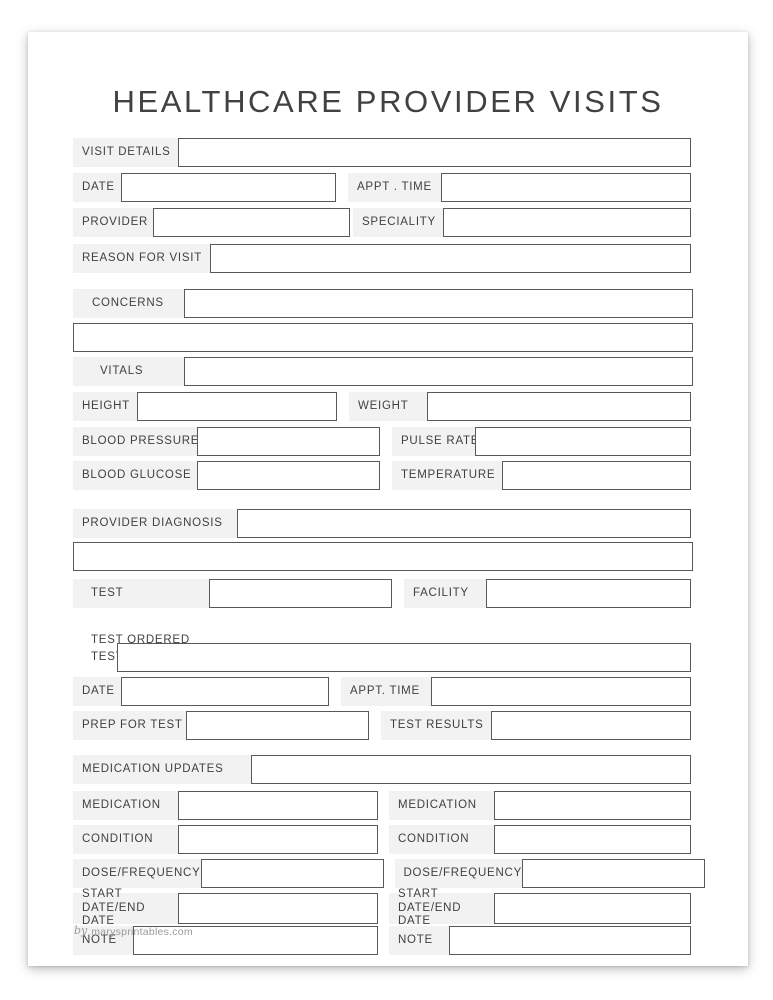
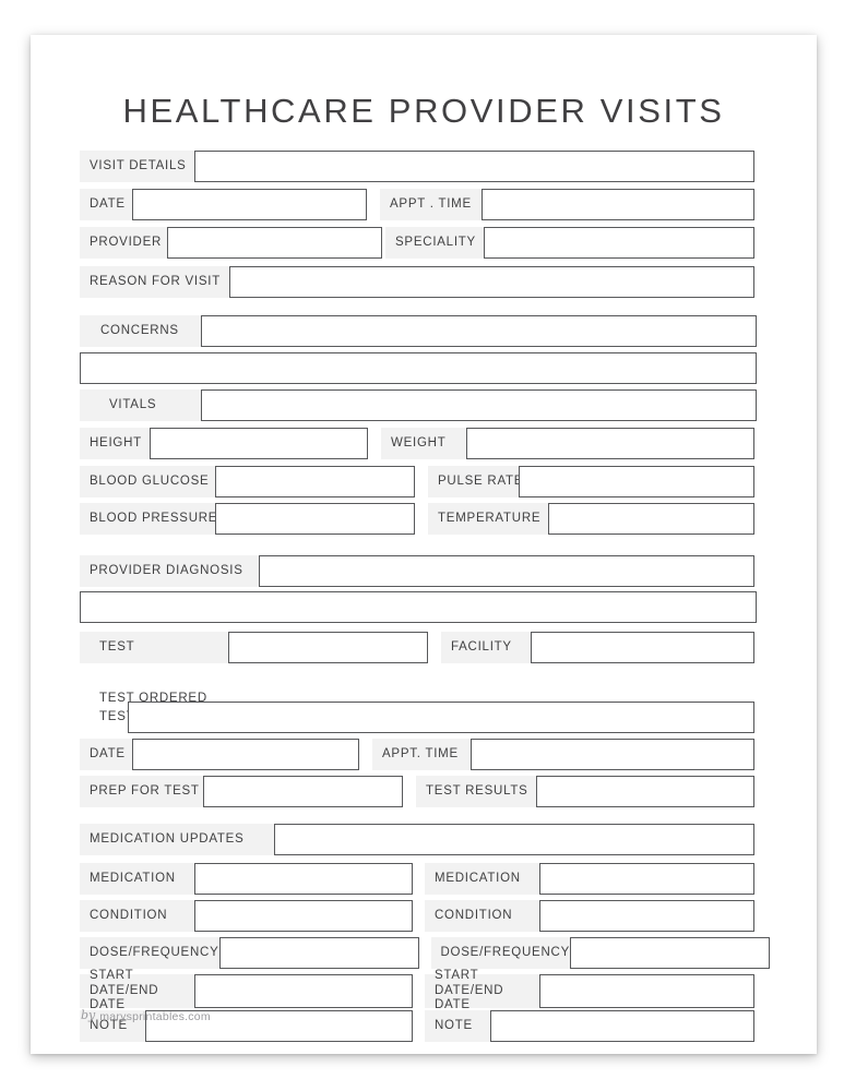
  HEALTHCARE PROVIDER VISITS
  VISIT DETAILS
  DATE
  APPT . TIME
  PROVIDER
  SPECIALITY
  REASON FOR VISIT
  CONCERNS
  VITALS
  HEIGHT
  WEIGHT
- BLOOD PRESSURE
+ BLOOD GLUCOSE
  PULSE RAT
- BLOOD GLUCOSE
+ BLOOD PRESSURE
  TEMPERATURE
  PROVIDER DIAGNOSIS
  TEST
  FACILITY
  TEST ORDERED
  TES
  DATE
  APPT. TIME
  PREP FOR TEST
  TEST RESULTS
  MEDICATION UPDATES
  MEDICATION
  MEDICATION
  CONDITION
  CONDITION
  DOSE/FREQUENCY
  DOSE/FREQUENCY
  START DATE/END DATE
  START DATE/END DATE
  NOTE
  NOTE
  by
  marysprintables.com
